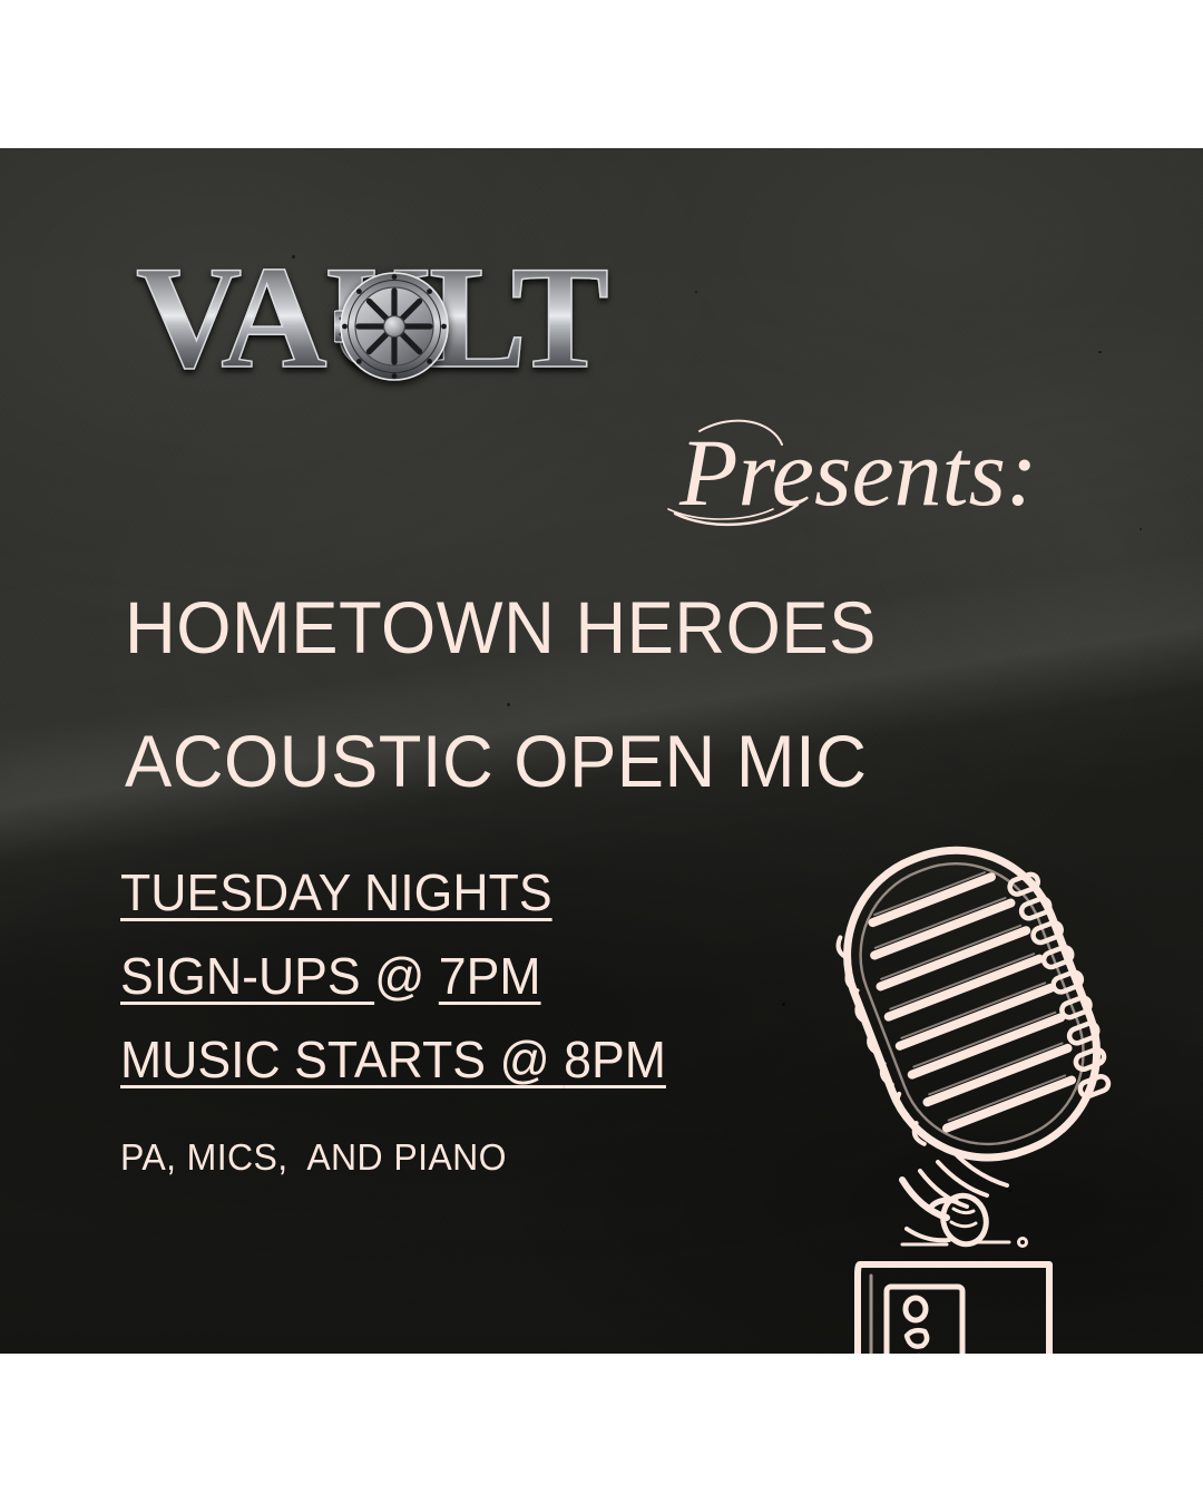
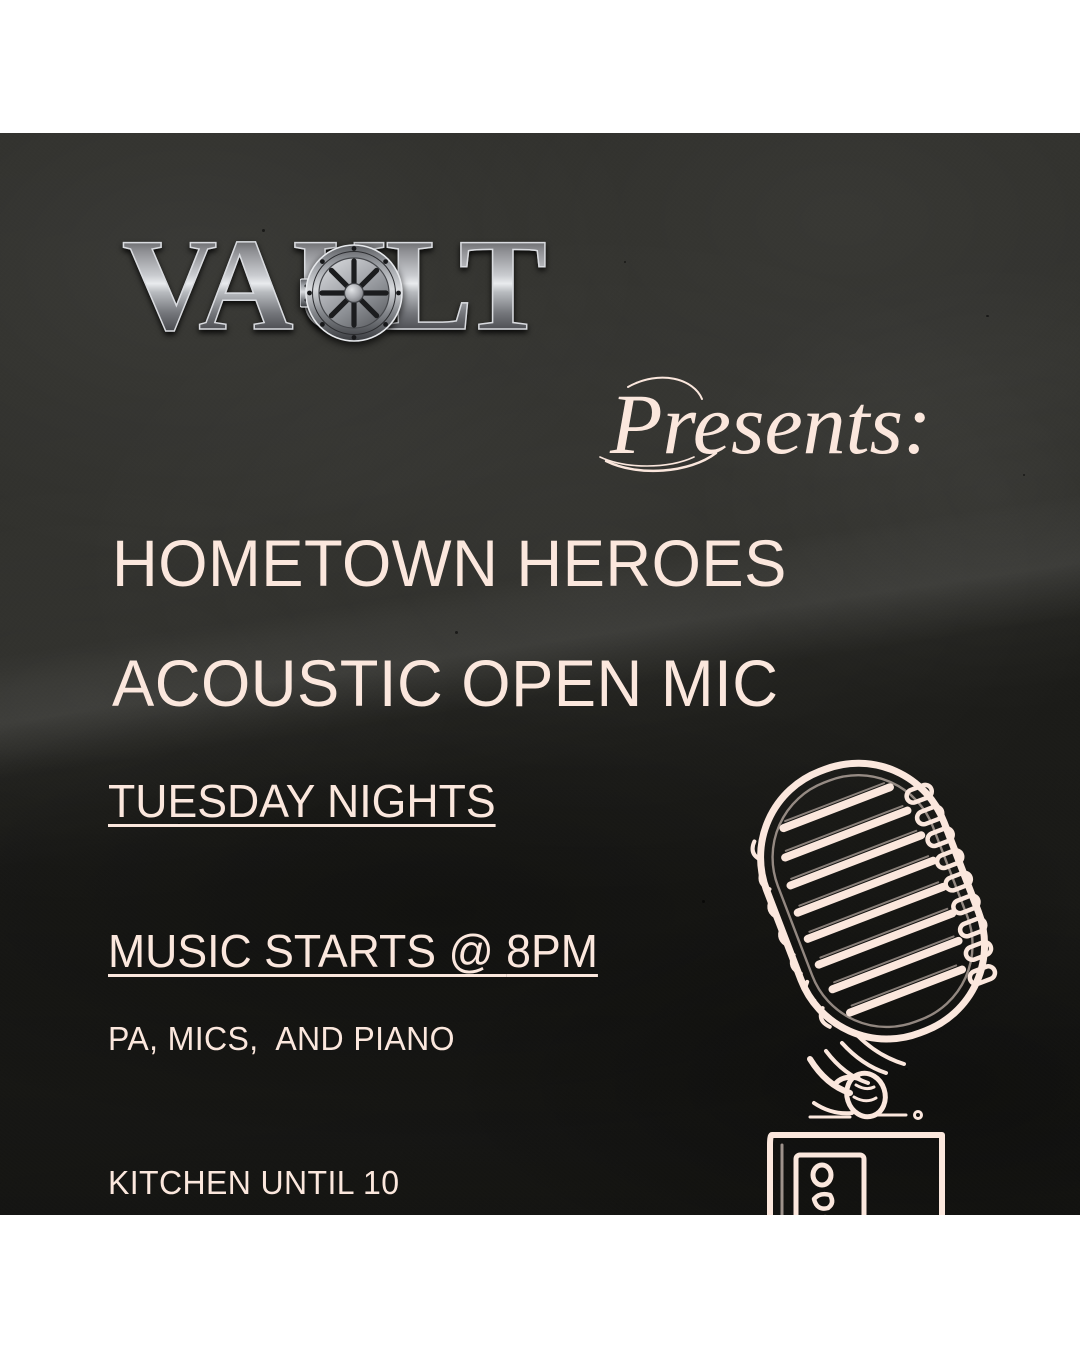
  VALT
  Presents:
  HOMETOWN HEROES
  ACOUSTIC OPEN MIC
  TUESDAY NIGHTS
- SIGN-UPS @ 7PM
  MUSIC STARTS @ 8PM
  PA, MICS, AND PIANO
+ KITCHEN UNTIL 10
